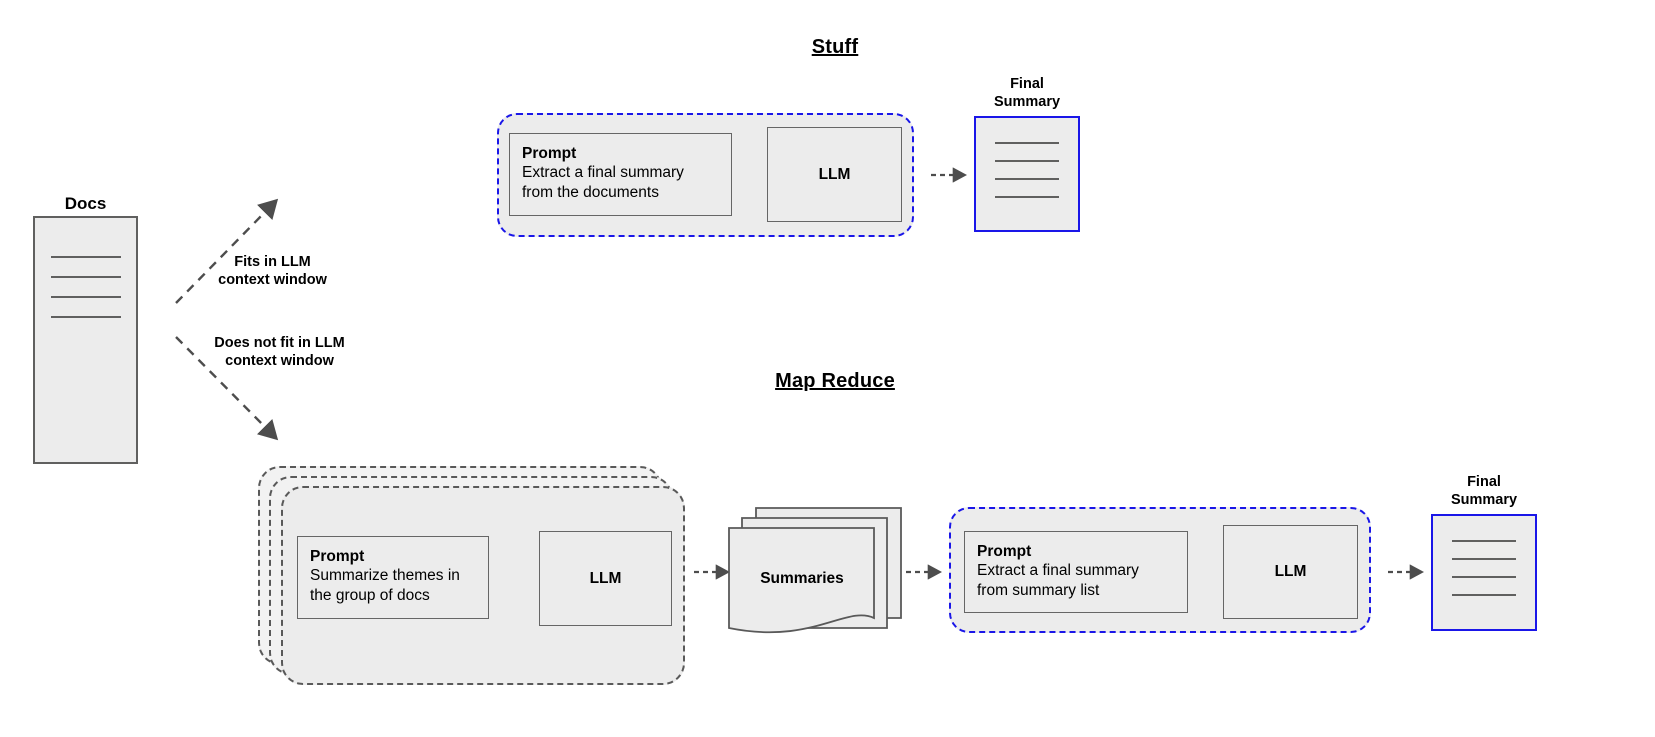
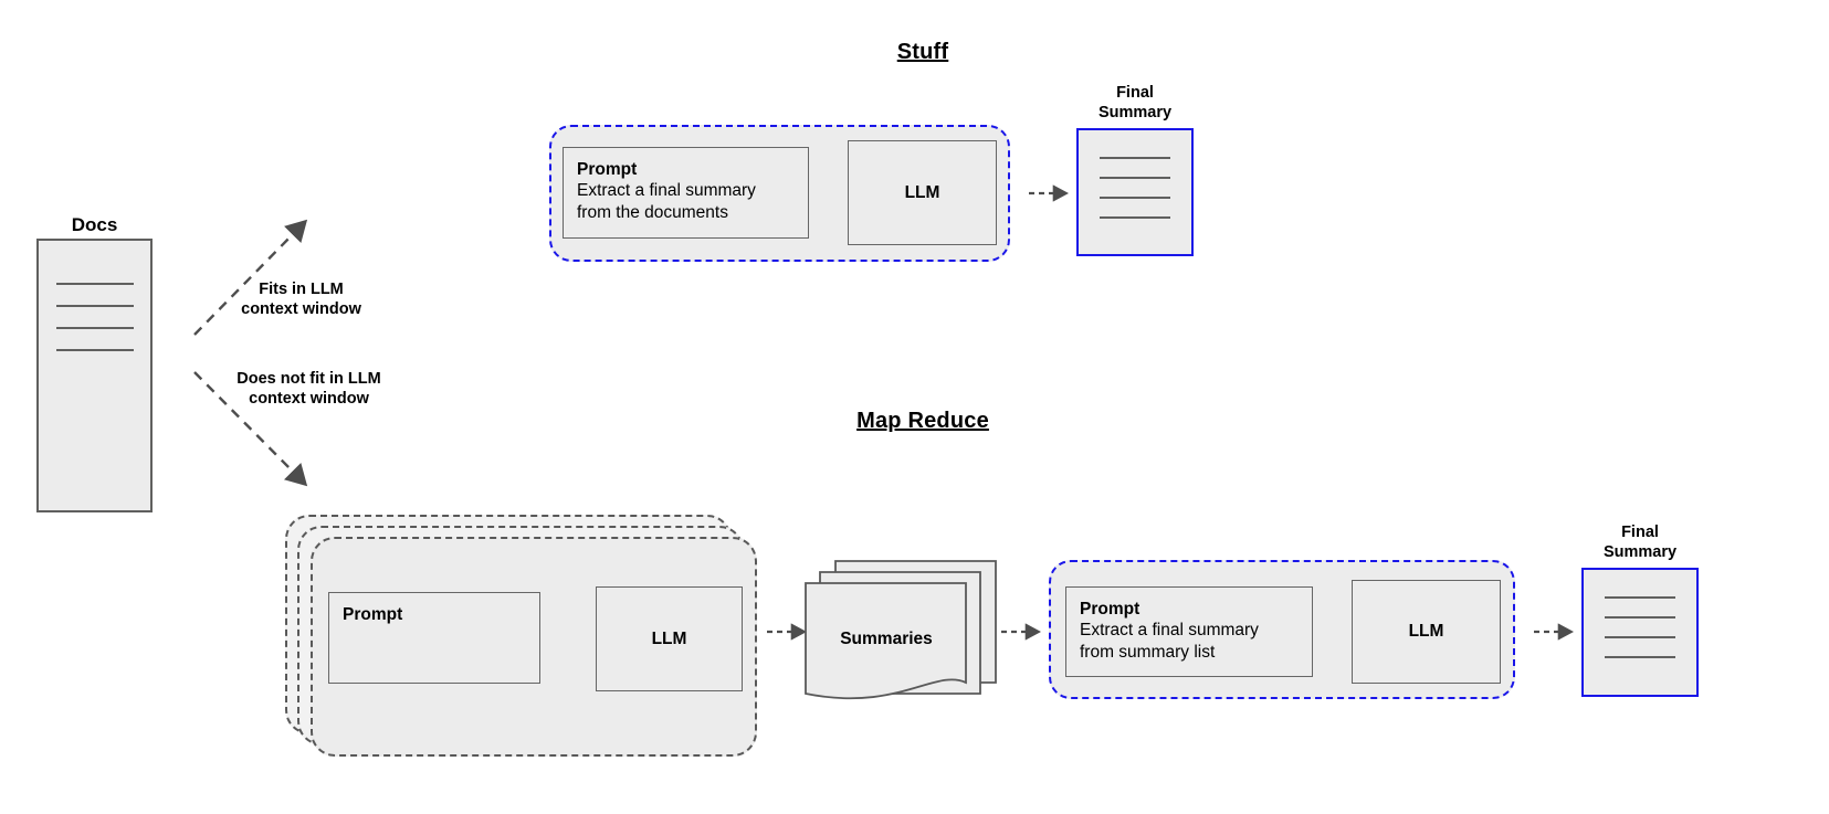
  Docs
  Fits in LLM
  context window
  Does not fit in LLM
  context window
  Stuff
  Prompt
  Extract a final summary
  from the documents
  LLM
  Final
  Summary
  Map Reduce
  Prompt
- Summarize themes in
- the group of docs
  LLM
  Summaries
  Prompt
  Extract a final summary
  from summary list
  LLM
  Final
  Summary
